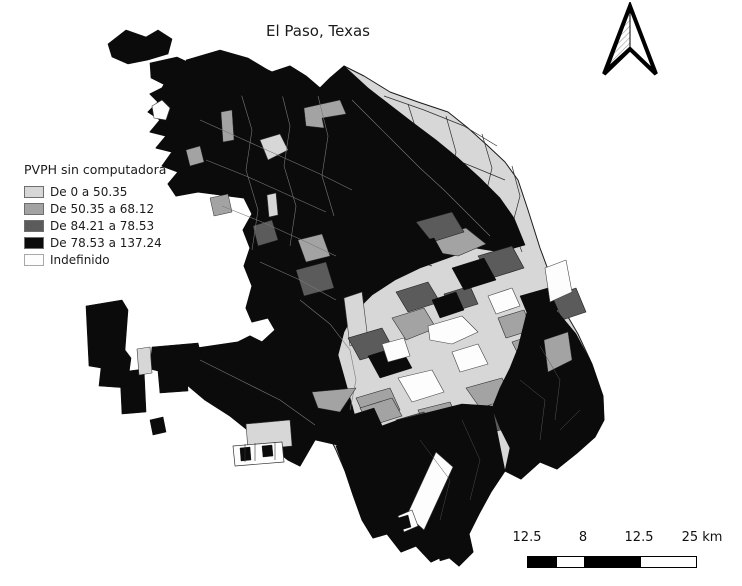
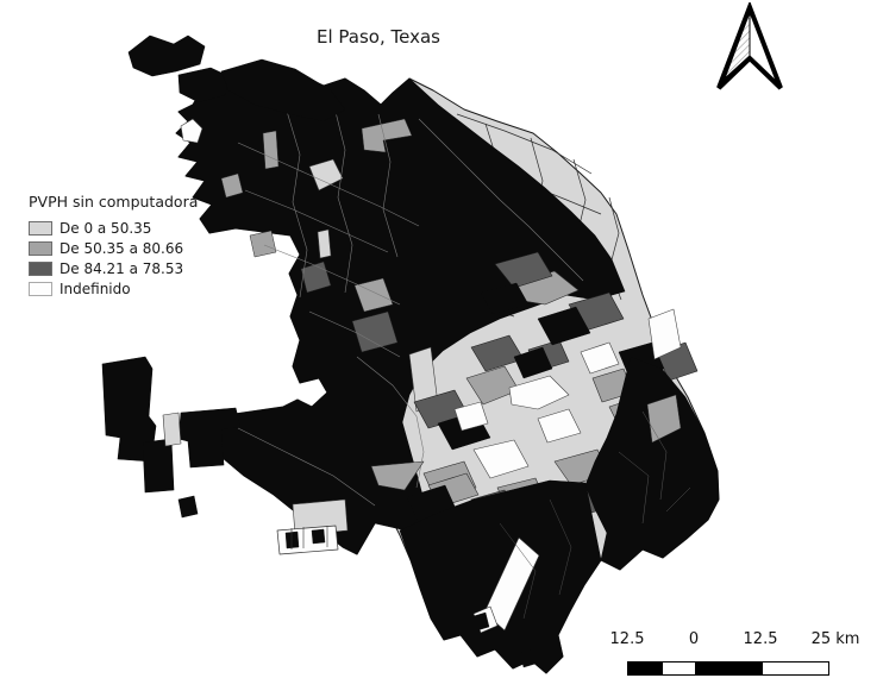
  El Paso, Texas
  PVPH sin computadora
  De 0 a 50.35
- De 50.35 a 68.12
+ De 50.35 a 80.66
  De 84.21 a 78.53
- De 78.53 a 137.24
  Indefinido
  12.5
- 8
+ 0
  12.5
  25 km
